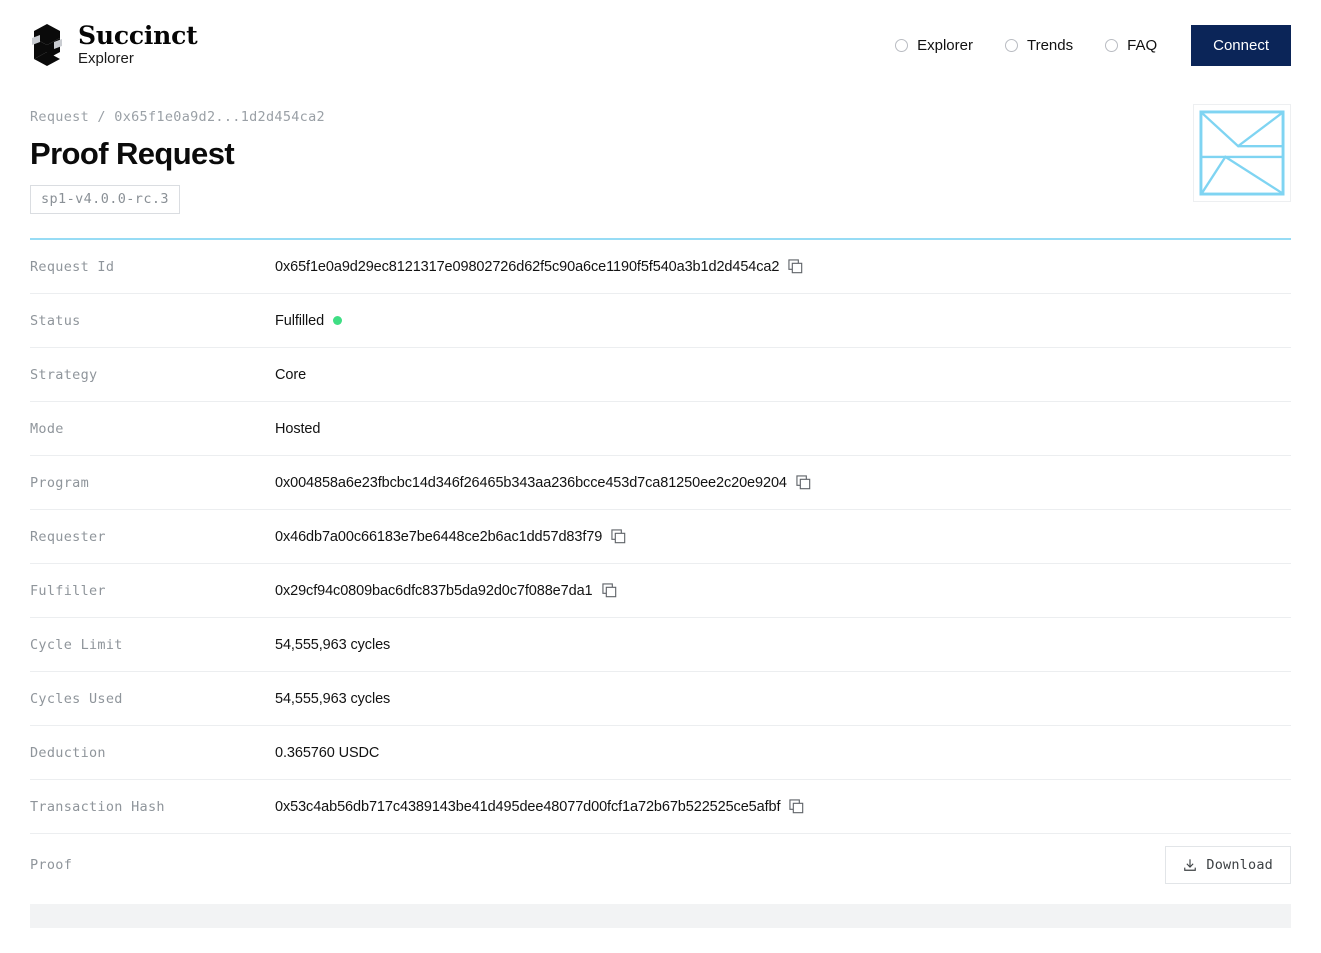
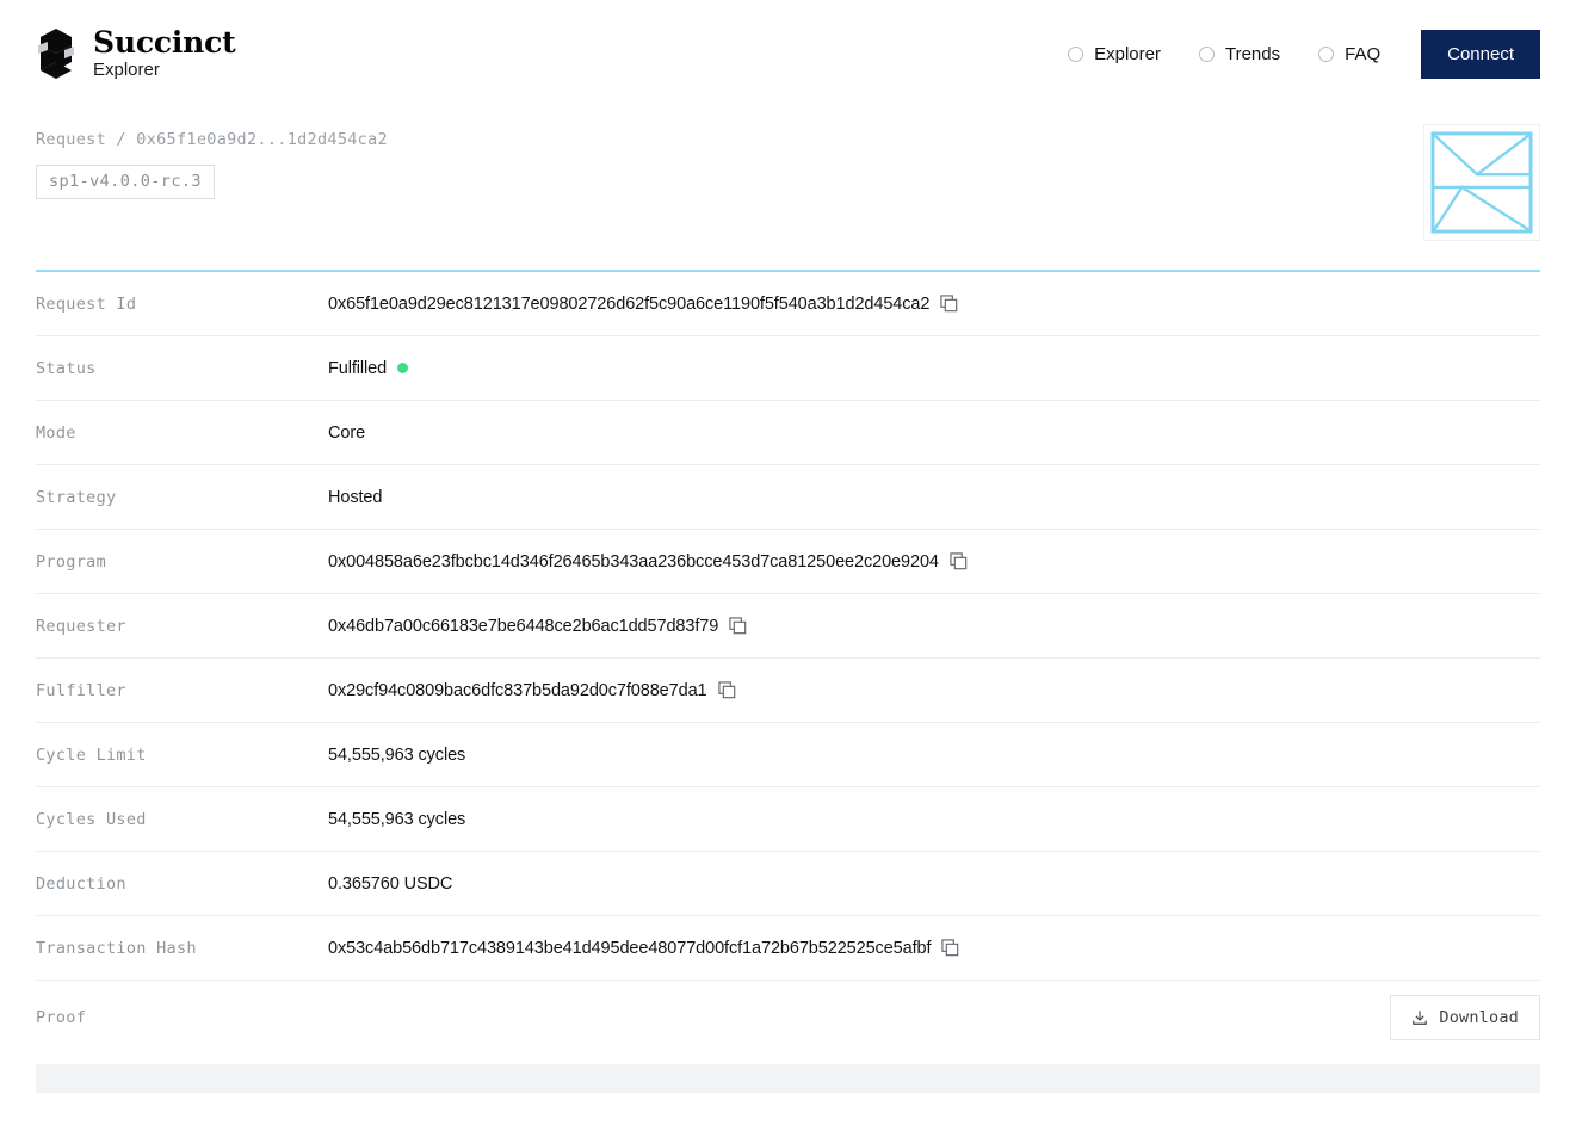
  Succinct
  Explorer
  Explorer
  Trends
  FAQ
  Connect
  Request / 0x65f1e0a9d2...1d2d454ca2
- Proof Request
  sp1-v4.0.0-rc.3
  Request Id
  0x65f1e0a9d29ec8121317e09802726d62f5c90a6ce1190f5f540a3b1d2d454ca2
  Status
  Fulfilled
- Strategy
+ Mode
  Core
- Mode
+ Strategy
  Hosted
  Program
  0x004858a6e23fbcbc14d346f26465b343aa236bcce453d7ca81250ee2c20e9204
  Requester
  0x46db7a00c66183e7be6448ce2b6ac1dd57d83f79
  Fulfiller
  0x29cf94c0809bac6dfc837b5da92d0c7f088e7da1
  Cycle Limit
  54,555,963 cycles
  Cycles Used
  54,555,963 cycles
  Deduction
  0.365760 USDC
  Transaction Hash
  0x53c4ab56db717c4389143be41d495dee48077d00fcf1a72b67b522525ce5afbf
  Proof
  Download
